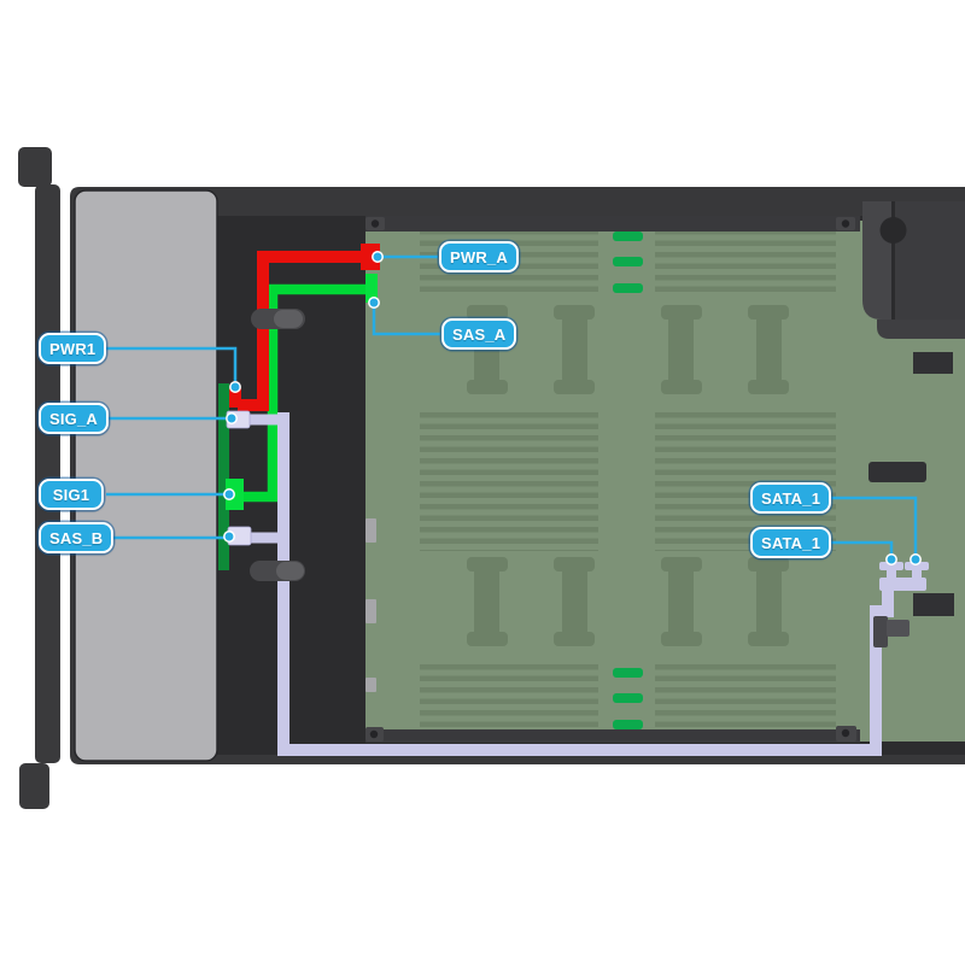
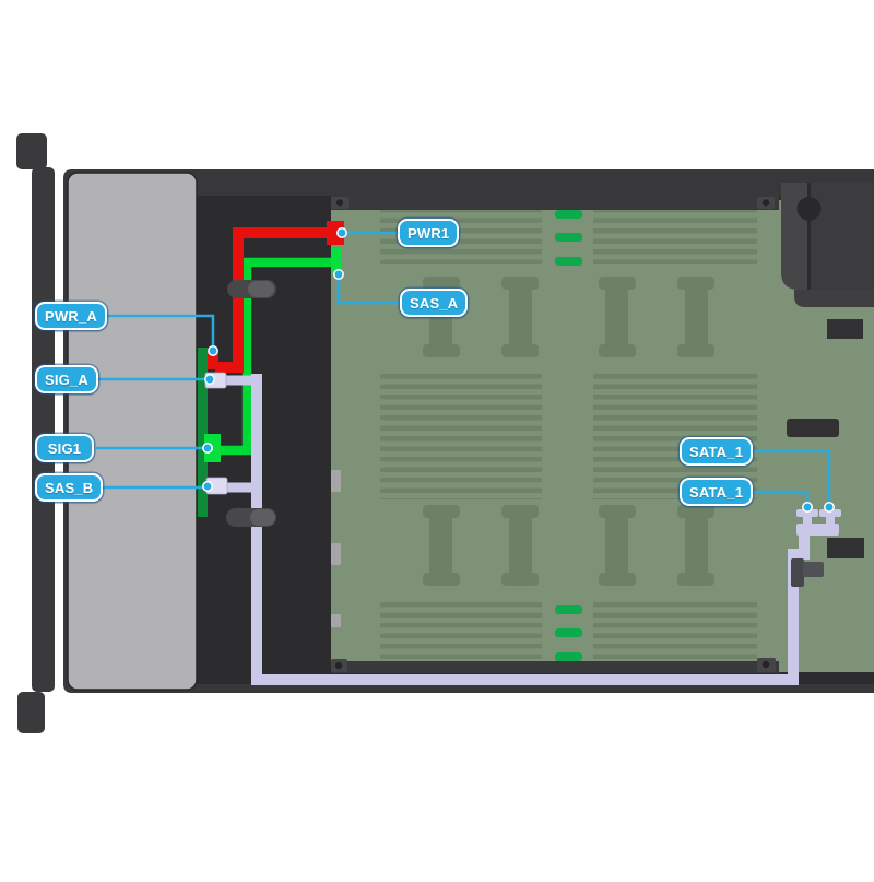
- PWR_A
+ PWR1
  SAS_A
- PWR1
+ PWR_A
  SIG_A
  SIG1
  SAS_B
  SATA_1
  SATA_1
